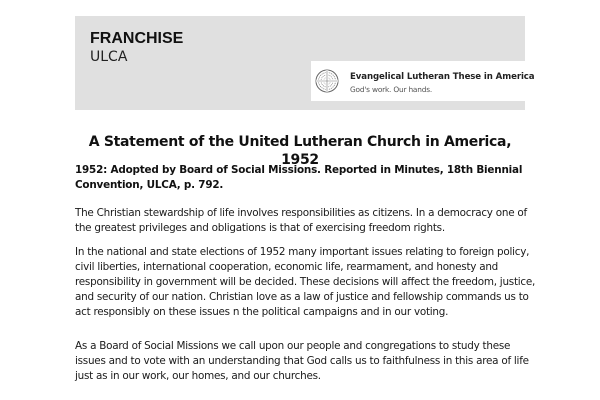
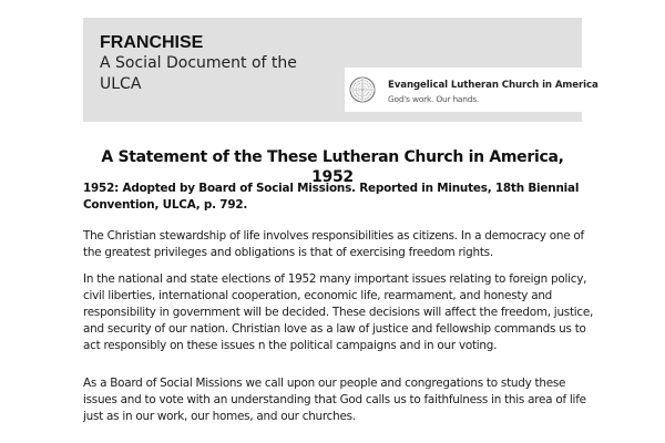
  FRANCHISE
+ A Social Document of the
  ULCA
- Evangelical Lutheran These in America
+ Evangelical Lutheran Church in America
  God's work. Our hands.
- A Statement of the United Lutheran Church in America, 1952
+ A Statement of the These Lutheran Church in America, 1952
  1952: Adopted by Board of Social Missions. Reported in Minutes, 18th Biennial Convention, ULCA, p. 792.
  The Christian stewardship of life involves responsibilities as citizens. In a democracy one of the greatest privileges and obligations is that of exercising freedom rights.
  In the national and state elections of 1952 many important issues relating to foreign policy, civil liberties, international cooperation, economic life, rearmament, and honesty and responsibility in government will be decided. These decisions will affect the freedom, justice, and security of our nation. Christian love as a law of justice and fellowship commands us to act responsibly on these issues n the political campaigns and in our voting.
  As a Board of Social Missions we call upon our people and congregations to study these issues and to vote with an understanding that God calls us to faithfulness in this area of life just as in our work, our homes, and our churches.
